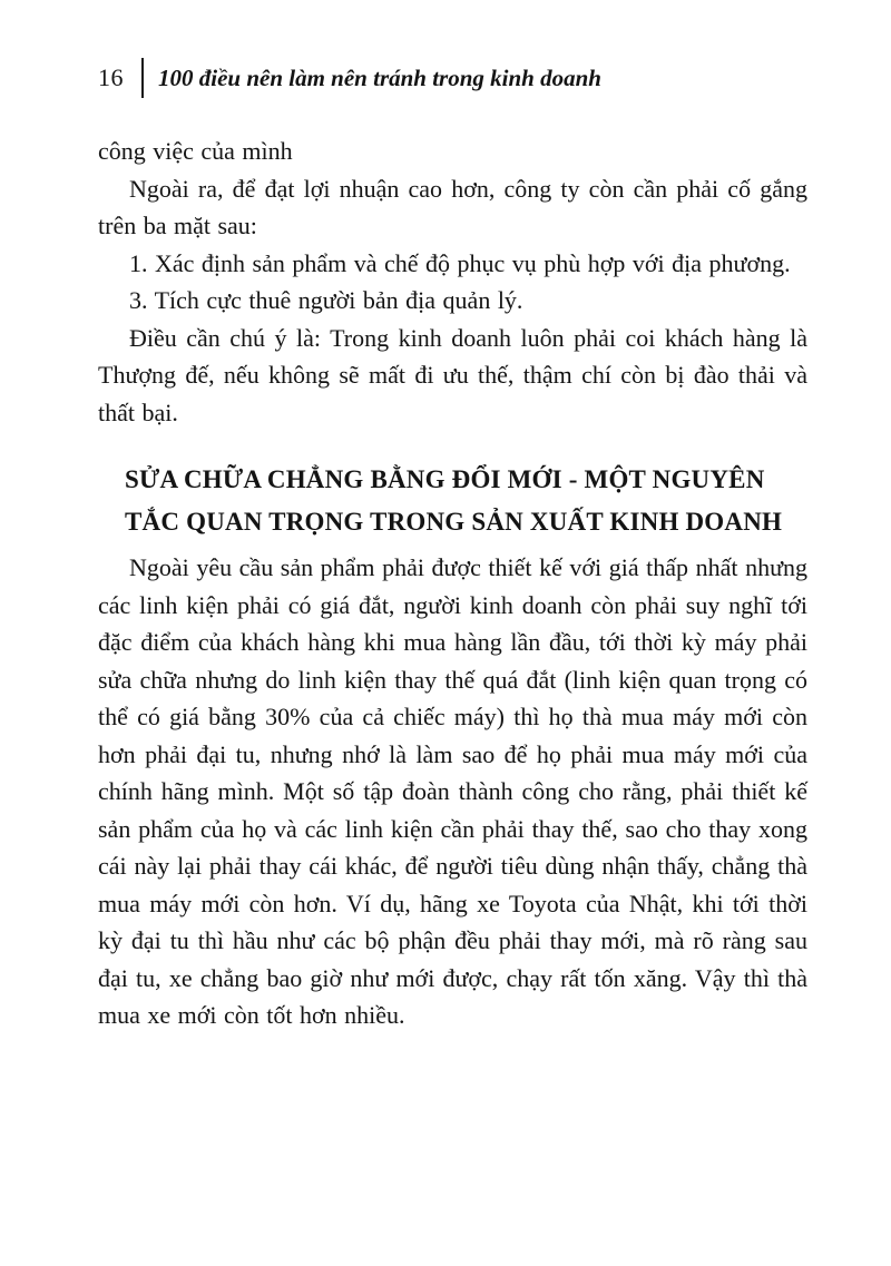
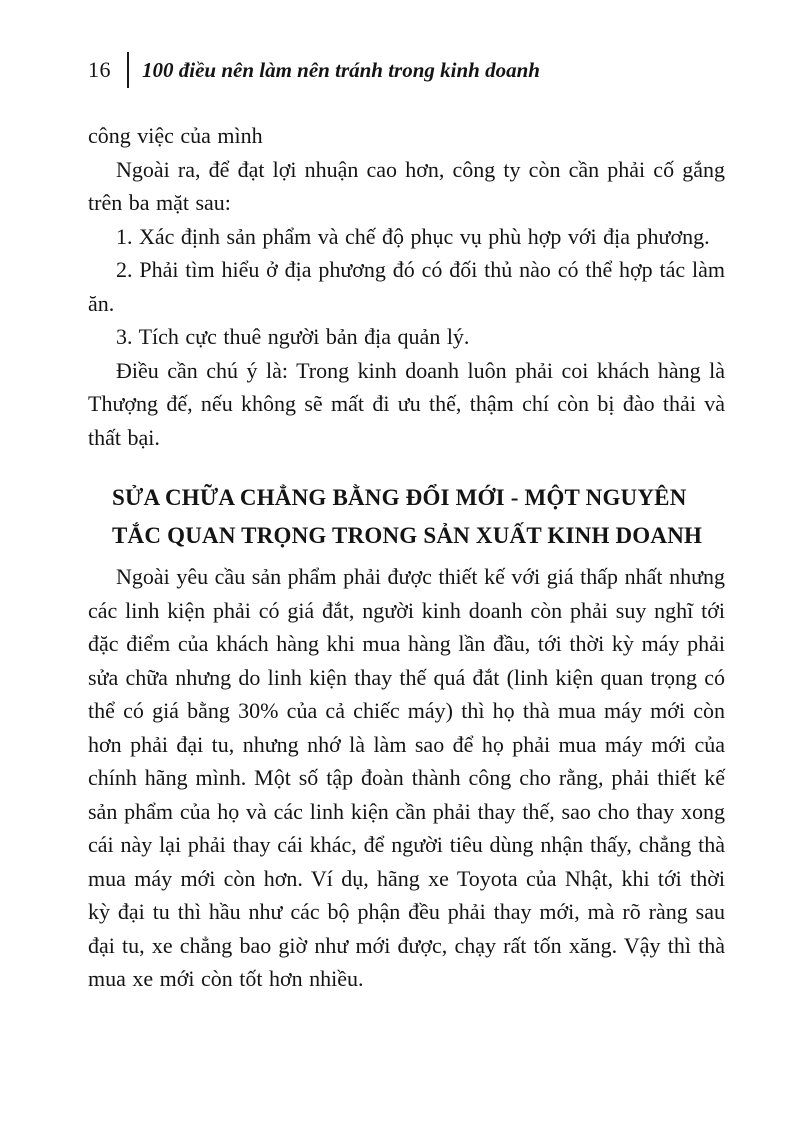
  16
  100 điều nên làm nên tránh trong kinh doanh
  công việc của mình
  Ngoài ra, để đạt lợi nhuận cao hơn, công ty còn cần phải cố gắng trên ba mặt sau:
  1. Xác định sản phẩm và chế độ phục vụ phù hợp với địa phương.
+ 2. Phải tìm hiểu ở địa phương đó có đối thủ nào có thể hợp tác làm ăn.
  3. Tích cực thuê người bản địa quản lý.
  Điều cần chú ý là: Trong kinh doanh luôn phải coi khách hàng là Thượng đế, nếu không sẽ mất đi ưu thế, thậm chí còn bị đào thải và thất bại.
  SỬA CHỮA CHẲNG BẰNG ĐỔI MỚI - MỘT NGUYÊN
  TẮC QUAN TRỌNG TRONG SẢN XUẤT KINH DOANH
  Ngoài yêu cầu sản phẩm phải được thiết kế với giá thấp nhất nhưng các linh kiện phải có giá đắt, người kinh doanh còn phải suy nghĩ tới đặc điểm của khách hàng khi mua hàng lần đầu, tới thời kỳ máy phải sửa chữa nhưng do linh kiện thay thế quá đắt (linh kiện quan trọng có thể có giá bằng 30% của cả chiếc máy) thì họ thà mua máy mới còn hơn phải đại tu, nhưng nhớ là làm sao để họ phải mua máy mới của chính hãng mình. Một số tập đoàn thành công cho rằng, phải thiết kế sản phẩm của họ và các linh kiện cần phải thay thế, sao cho thay xong cái này lại phải thay cái khác, để người tiêu dùng nhận thấy, chẳng thà mua máy mới còn hơn. Ví dụ, hãng xe Toyota của Nhật, khi tới thời kỳ đại tu thì hầu như các bộ phận đều phải thay mới, mà rõ ràng sau đại tu, xe chẳng bao giờ như mới được, chạy rất tốn xăng. Vậy thì thà mua xe mới còn tốt hơn nhiều.
